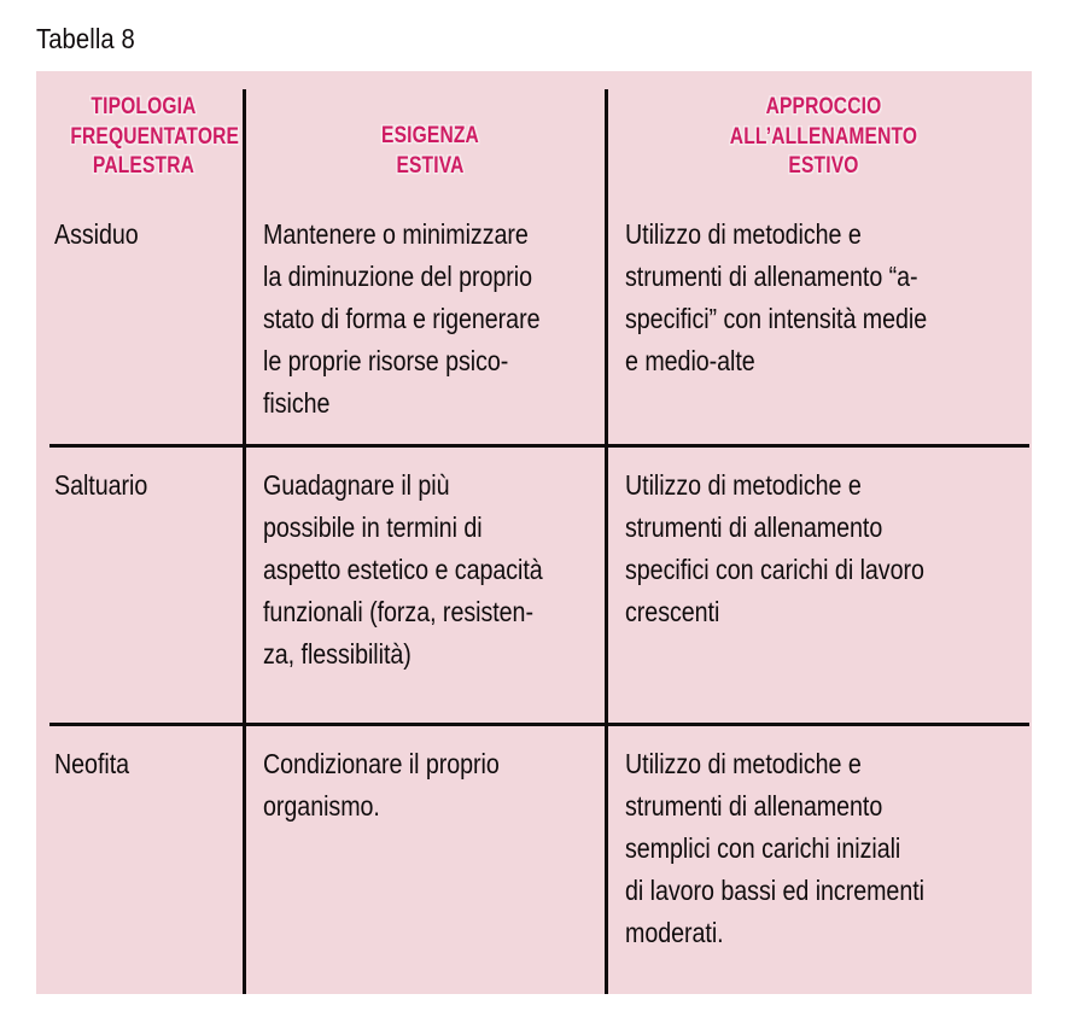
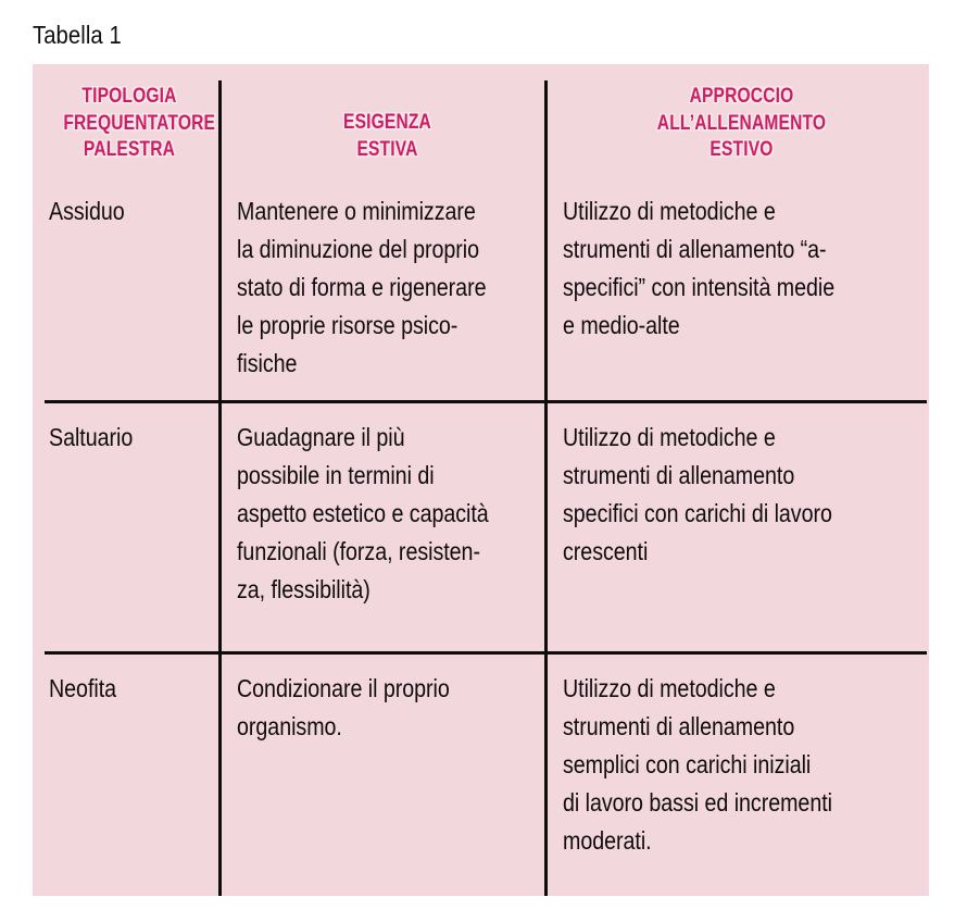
- Tabella 8
+ Tabella 1
  TIPOLOGIA
  FREQUENTATORE
  PALESTRA
  ESIGENZA
  ESTIVA
  APPROCCIO
  ALL’ALLENAMENTO
  ESTIVO
  Assiduo
  Mantenere o minimizzare
  la diminuzione del proprio
  stato di forma e rigenerare
  le proprie risorse psico-
  fisiche
  Utilizzo di metodiche e
  strumenti di allenamento “a-
  specifici” con intensità medie
  e medio-alte
  Saltuario
  Guadagnare il più
  possibile in termini di
  aspetto estetico e capacità
  funzionali (forza, resisten-
  za, flessibilità)
  Utilizzo di metodiche e
  strumenti di allenamento
  specifici con carichi di lavoro
  crescenti
  Neofita
  Condizionare il proprio
  organismo.
  Utilizzo di metodiche e
  strumenti di allenamento
  semplici con carichi iniziali
  di lavoro bassi ed incrementi
  moderati.
